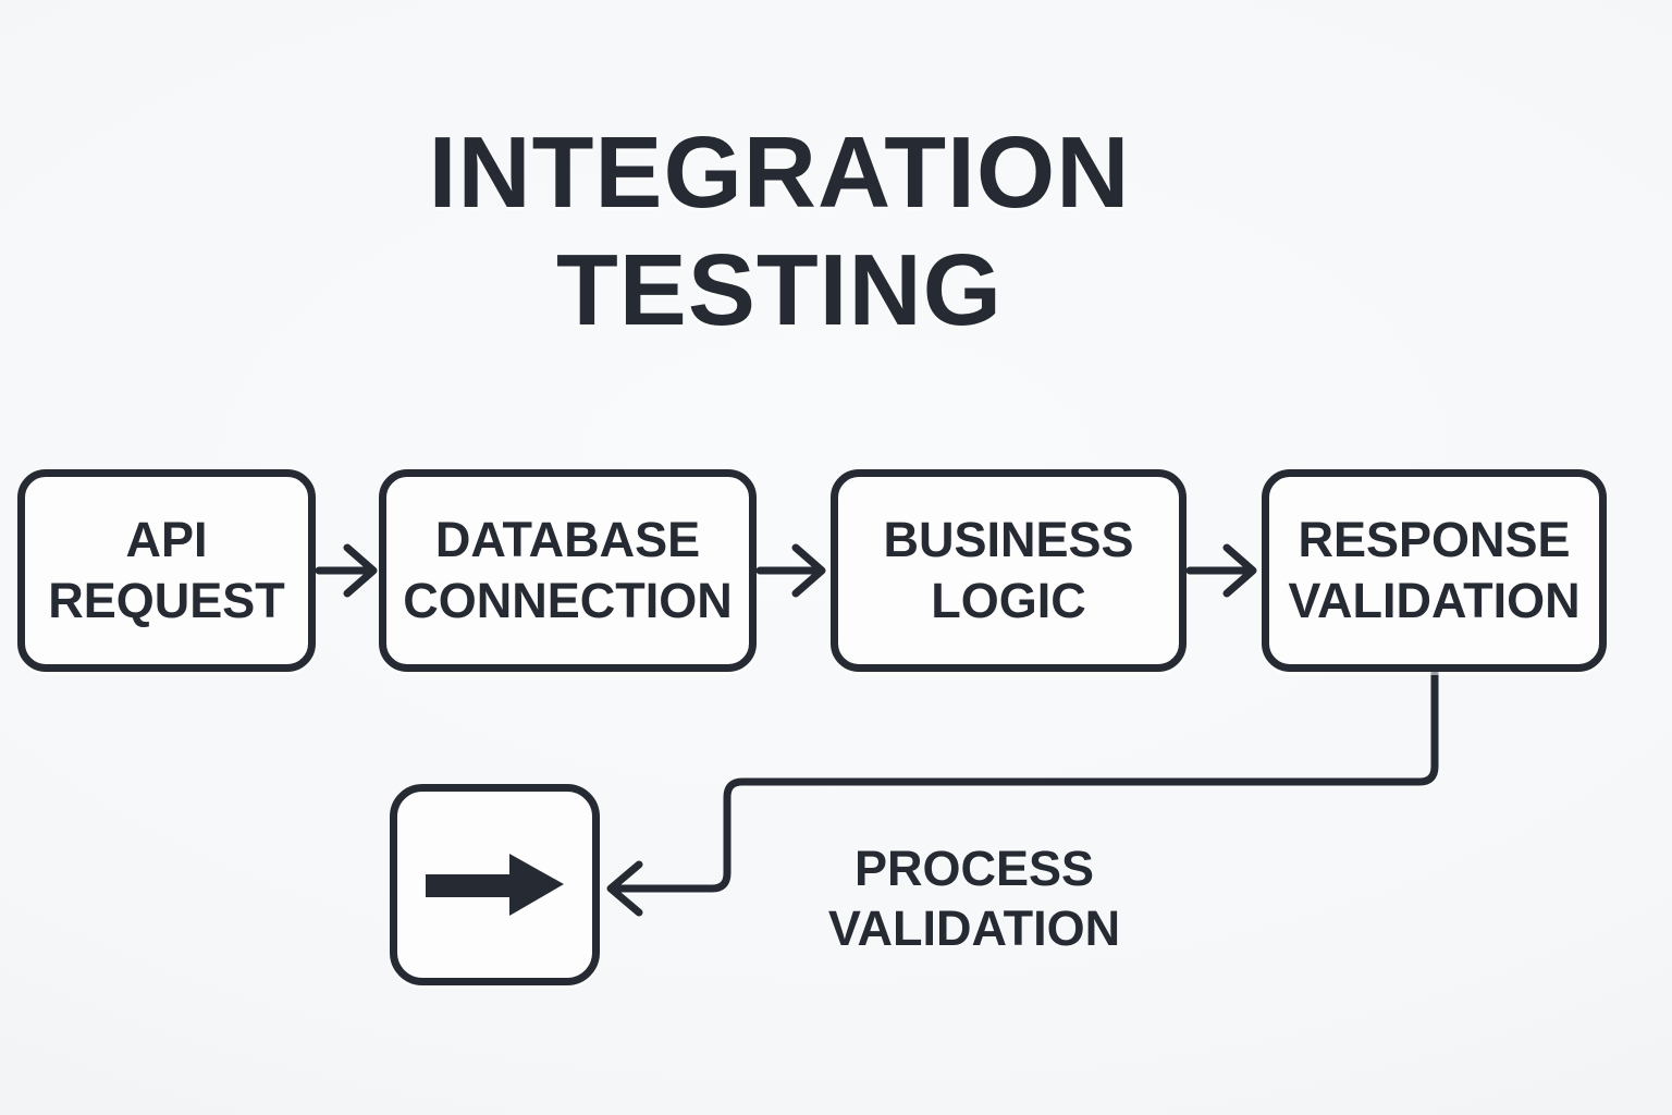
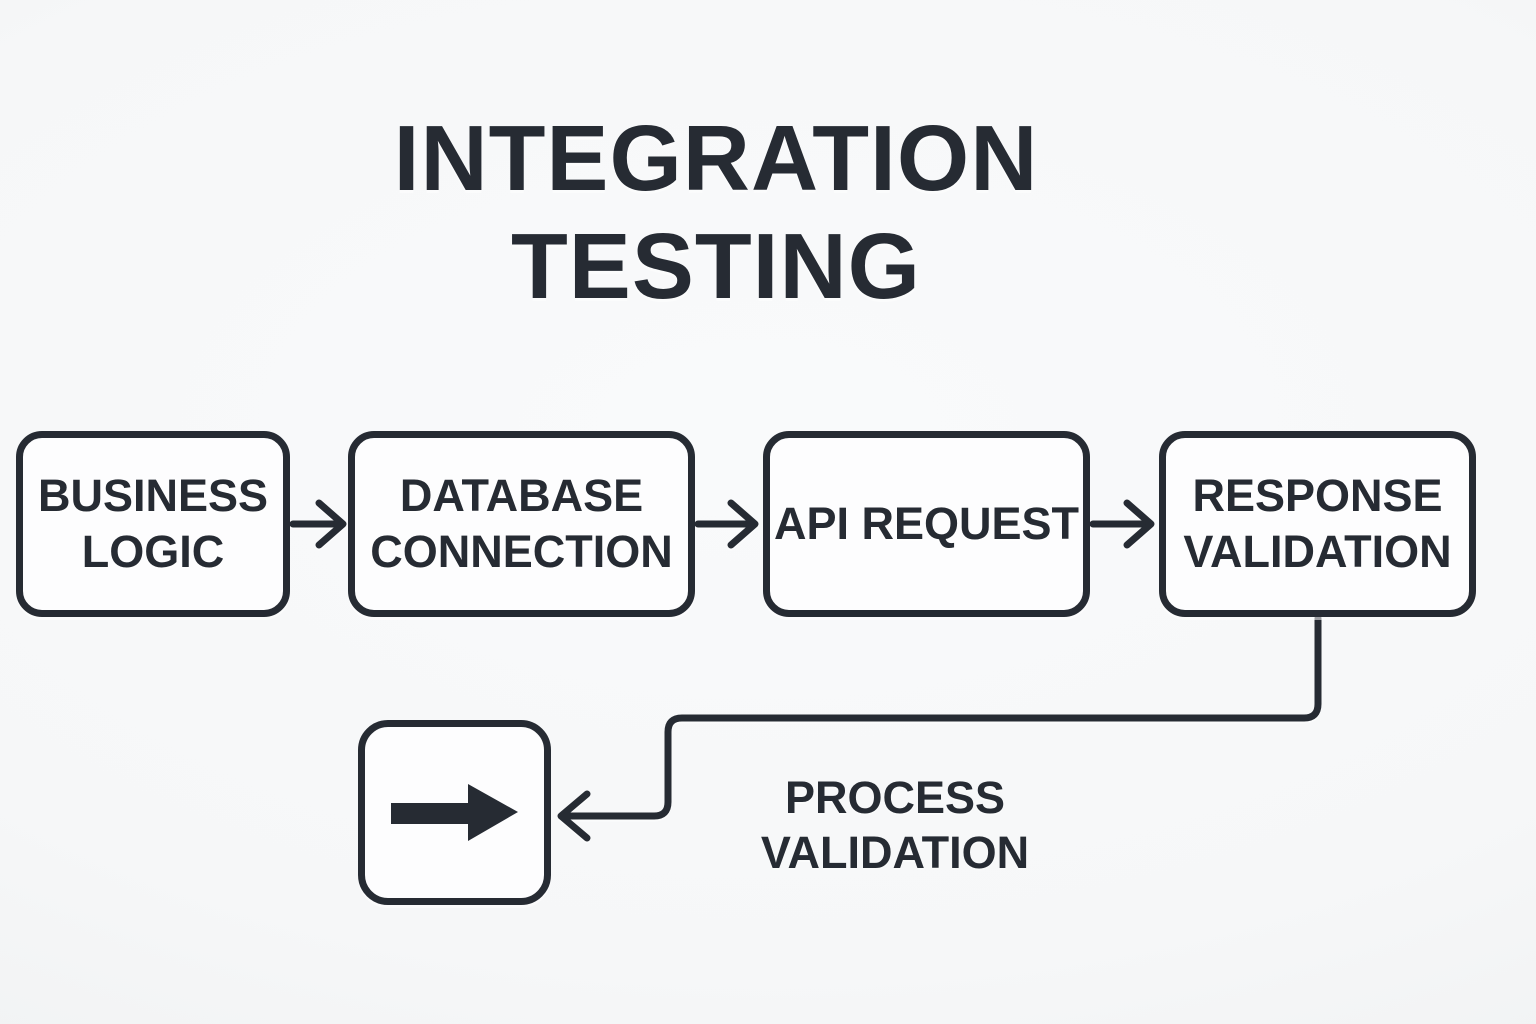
  INTEGRATION TESTING
- API REQUEST
+ BUSINESS LOGIC
  DATABASE CONNECTION
- BUSINESS LOGIC
+ API REQUEST
  RESPONSE VALIDATION
  PROCESS VALIDATION
